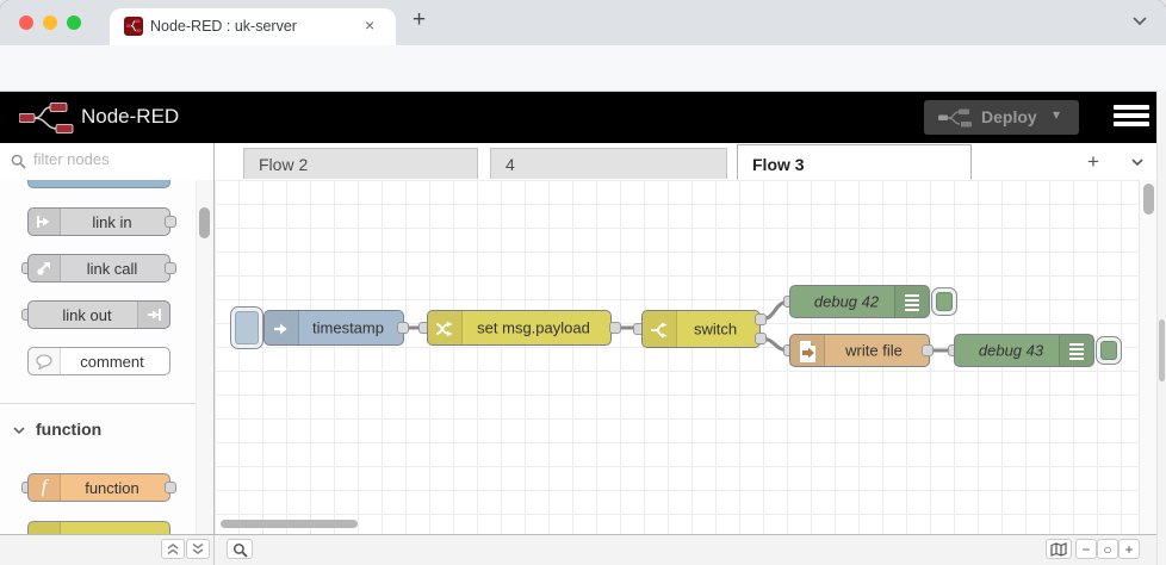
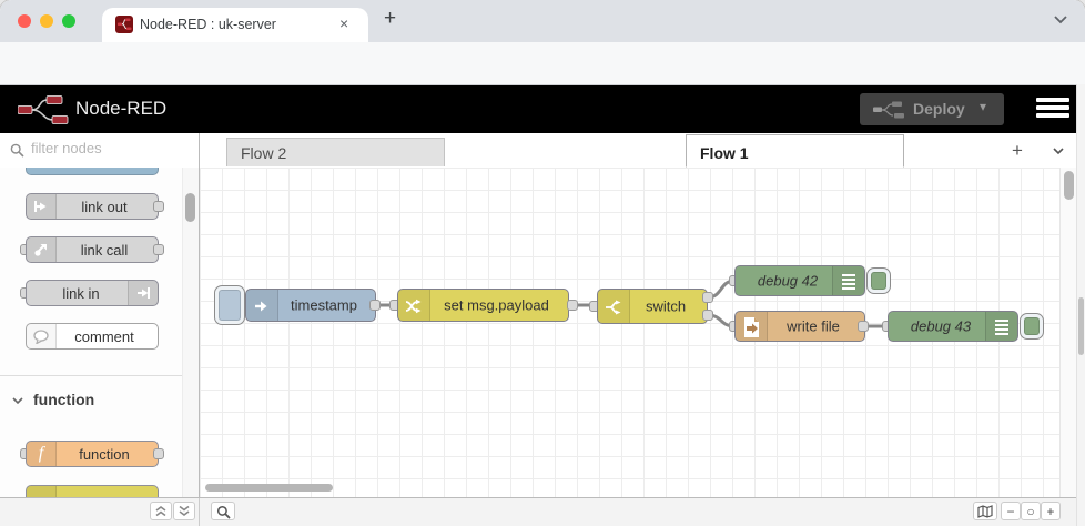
  Node-RED : uk-server
  ×
  +
  Node-RED
  Deploy
  ▾
  filter nodes
  Flow 2
- 4
- Flow 3
+ Flow 1
  +
  timestamp
  set msg.payload
  switch
  debug 42
  write file
  debug 43
- link in
+ link out
  link call
- link out
+ link in
  comment
  function
  f
  function
  −
  ○
  +
